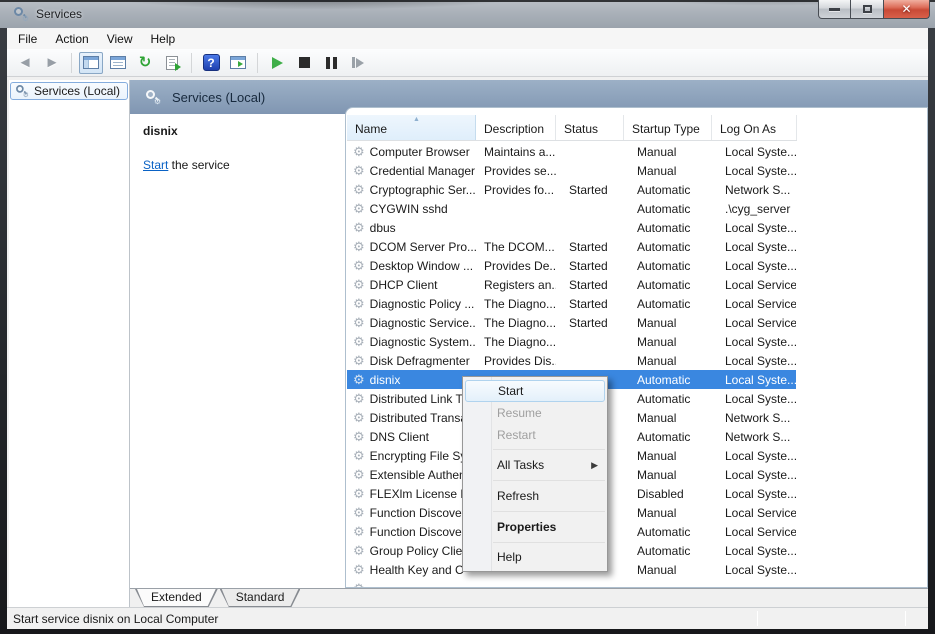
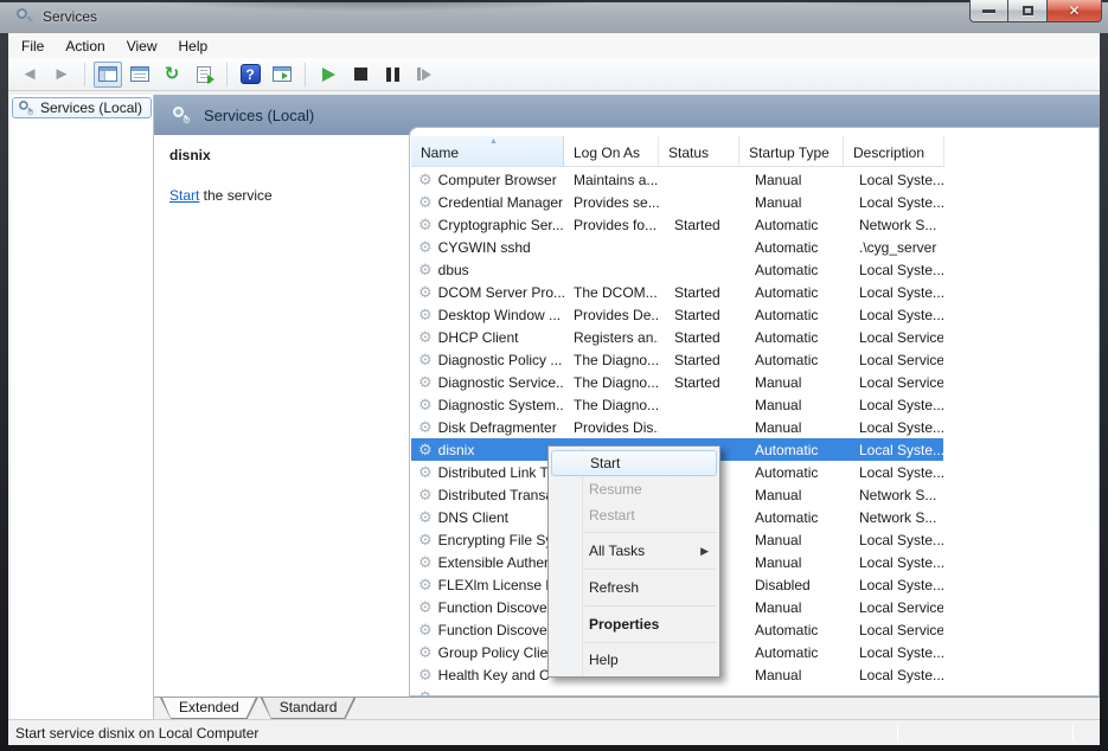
  ⚙
  Services
  ✕
  File
  Action
  View
  Help
  ◄
  ►
  ↻
  ?
  Services (Local)
  ⚙
  Services (Local)
  disnix
  Start the service
  Name
- Description
+ Log On As
  Status
  Startup Type
- Log On As
+ Description
  ⚙
  Computer Browser
  Maintains a...
  Manual
  Local Syste...
  ⚙
  Credential Manager
  Provides se...
  Manual
  Local Syste...
  ⚙
  Cryptographic Ser...
  Provides fo...
  Started
  Automatic
  Network S...
  ⚙
  CYGWIN sshd
  Automatic
  .\cyg_server
  ⚙
  dbus
  Automatic
  Local Syste...
  ⚙
  DCOM Server Pro...
  The DCOM...
  Started
  Automatic
  Local Syste...
  ⚙
  Desktop Window ...
  Provides De..
  Started
  Automatic
  Local Syste...
  ⚙
  DHCP Client
  Registers an.
  Started
  Automatic
  Local Service
  ⚙
  Diagnostic Policy ...
  The Diagno...
  Started
  Automatic
  Local Service
  ⚙
  Diagnostic Service..
  The Diagno...
  Started
  Manual
  Local Service
  ⚙
  Diagnostic System..
  The Diagno...
  Manual
  Local Syste...
  ⚙
  Disk Defragmenter
  Provides Dis.
  Manual
  Local Syste...
  ⚙
  disnix
  Automatic
  Local Syste...
  ⚙
  Distributed Link T
  Automatic
  Local Syste...
  ⚙
  Distributed Trans
  Manual
  Network S...
  ⚙
  DNS Client
  Automatic
  Network S...
  ⚙
  Encrypting File S
  Manual
  Local Syste...
  ⚙
  Extensible Authe
  Manual
  Local Syste...
  ⚙
  FLEXlm License
  Disabled
  Local Syste...
  ⚙
  Function Discove
  Manual
  Local Service
  ⚙
  Function Discove
  Automatic
  Local Service
  ⚙
  Group Policy Clie
  Automatic
  Local Syste...
  ⚙
  Health Key and C
  Manual
  Local Syste...
  Extended
  Standard
  Start service disnix on Local Computer
  Start
  Resume
  Restart
  All Tasks
  ▶
  Refresh
  Properties
  Help
